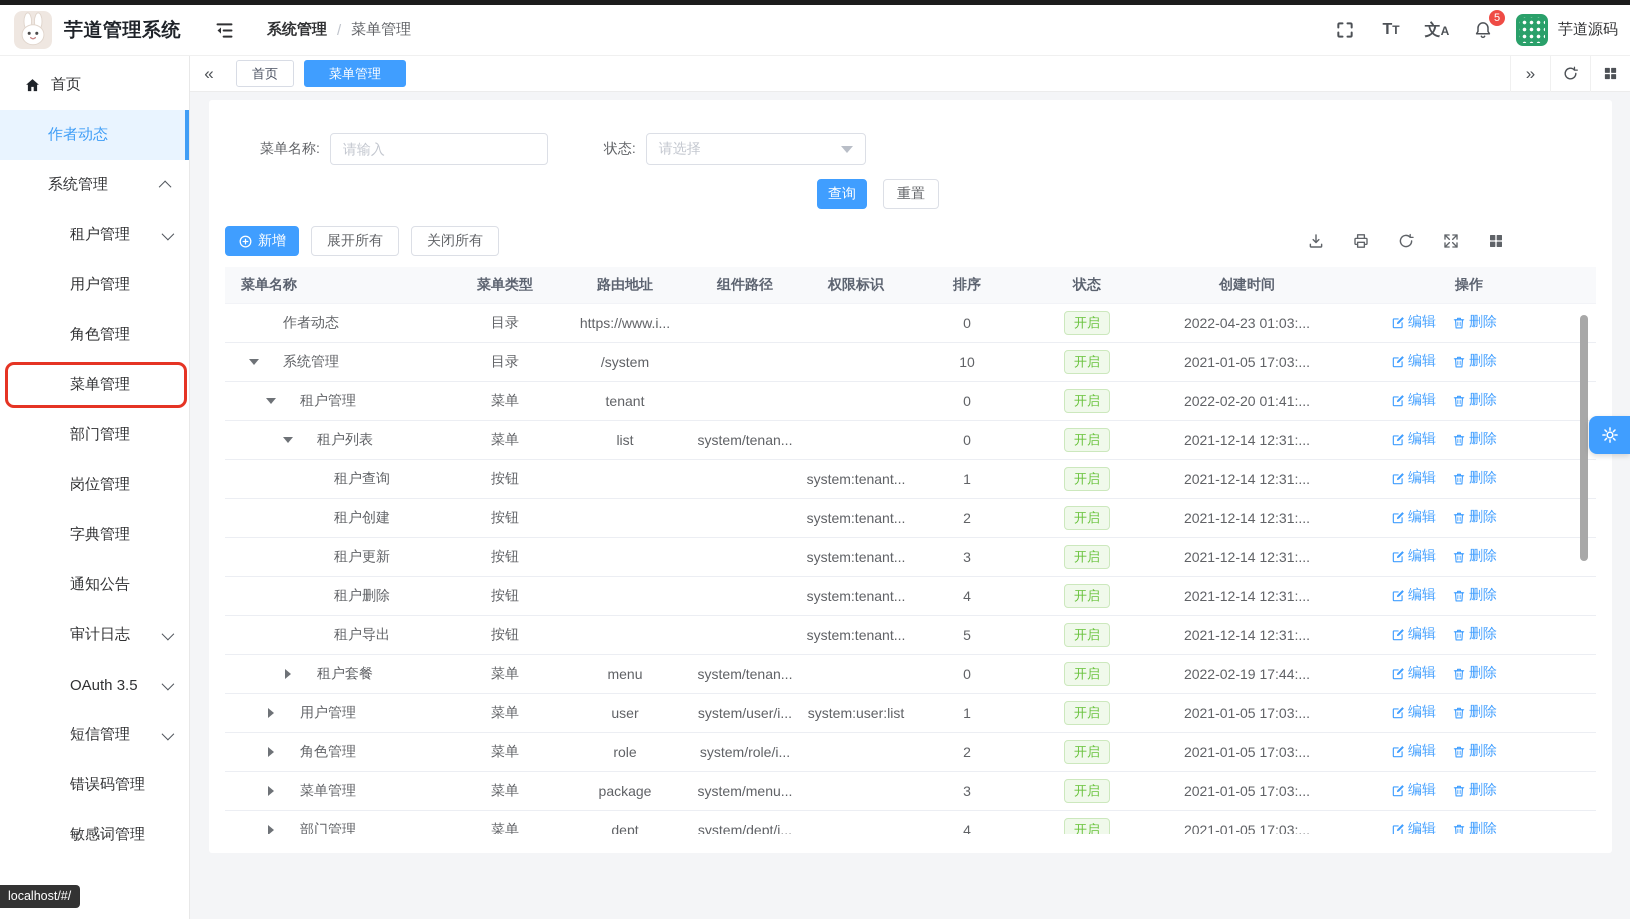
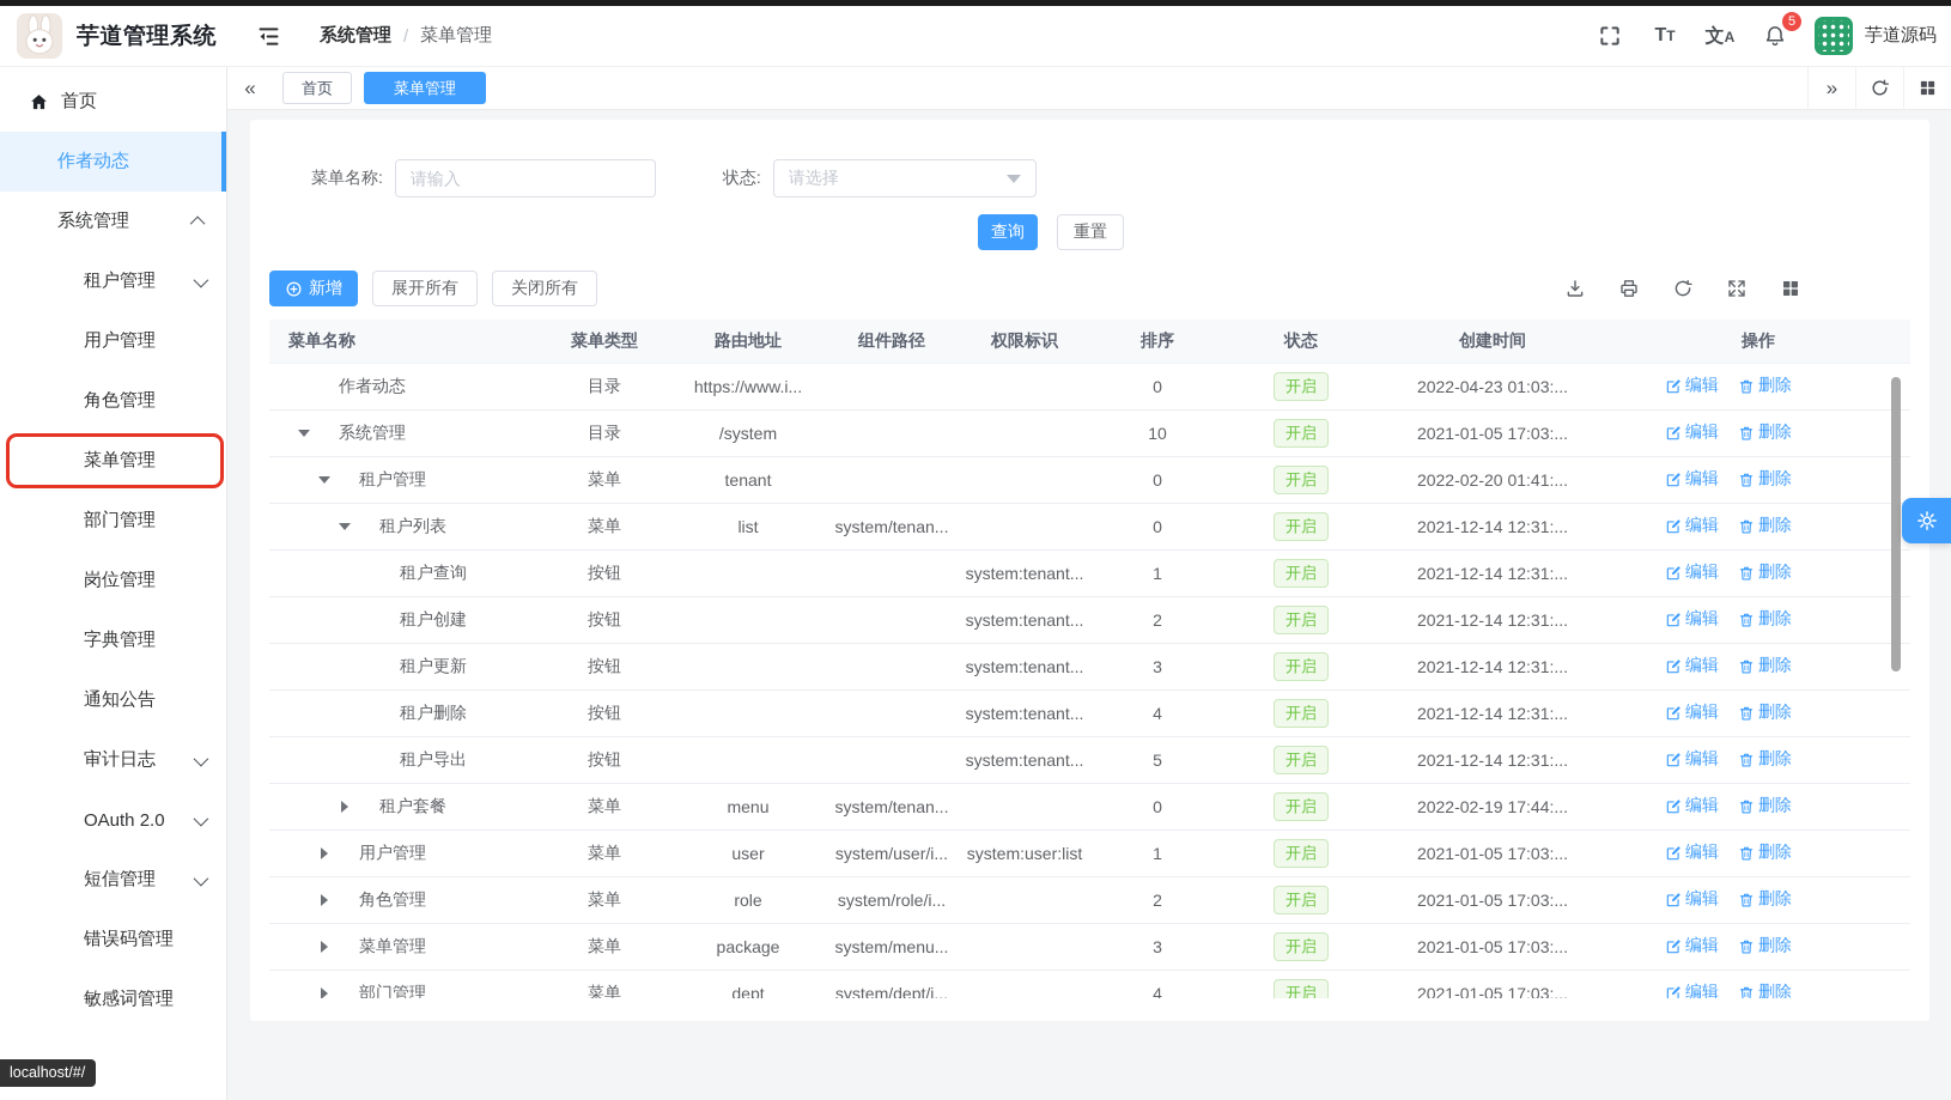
  芋道管理系统
  系统管理
  /
  菜单管理
  TT
  文A
  5
  芋道源码
  首页
  作者动态
  系统管理
  租户管理
  用户管理
  角色管理
  菜单管理
  部门管理
  岗位管理
  字典管理
  通知公告
  审计日志
- OAuth 3.5
+ OAuth 2.0
  短信管理
  错误码管理
  敏感词管理
  «
  首页
  菜单管理
  »
  菜单名称:
  请输入
  状态:
  请选择
  查询
  重置
  新增
  展开所有
  关闭所有
  菜单名称	菜单类型	路由地址	组件路径	权限标识	排序	状态	创建时间	操作
  作者动态	目录	https://www.i...			0	开启	2022-04-23 01:03:...	编辑 删除
  系统管理	目录	/system			10	开启	2021-01-05 17:03:...	编辑 删除
  租户管理	菜单	tenant			0	开启	2022-02-20 01:41:...	编辑 删除
  租户列表	菜单	list	system/tenan...		0	开启	2021-12-14 12:31:...	编辑 删除
  租户查询	按钮			system:tenant...	1	开启	2021-12-14 12:31:...	编辑 删除
  租户创建	按钮			system:tenant...	2	开启	2021-12-14 12:31:...	编辑 删除
  租户更新	按钮			system:tenant...	3	开启	2021-12-14 12:31:...	编辑 删除
  租户删除	按钮			system:tenant...	4	开启	2021-12-14 12:31:...	编辑 删除
  租户导出	按钮			system:tenant...	5	开启	2021-12-14 12:31:...	编辑 删除
  租户套餐	菜单	menu	system/tenan...		0	开启	2022-02-19 17:44:...	编辑 删除
  用户管理	菜单	user	system/user/i...	system:user:list	1	开启	2021-01-05 17:03:...	编辑 删除
  角色管理	菜单	role	system/role/i...		2	开启	2021-01-05 17:03:...	编辑 删除
  菜单管理	菜单	package	system/menu...		3	开启	2021-01-05 17:03:...	编辑 删除
  部门管理	菜单	dept	system/dept/i...		4	开启	2021-01-05 17:03:...	编辑 删除
  localhost/#/
